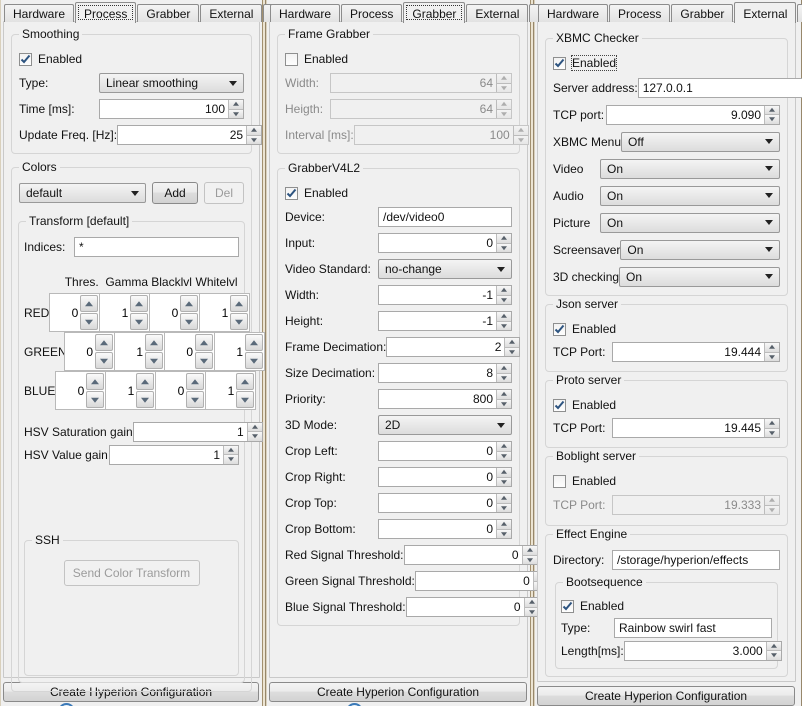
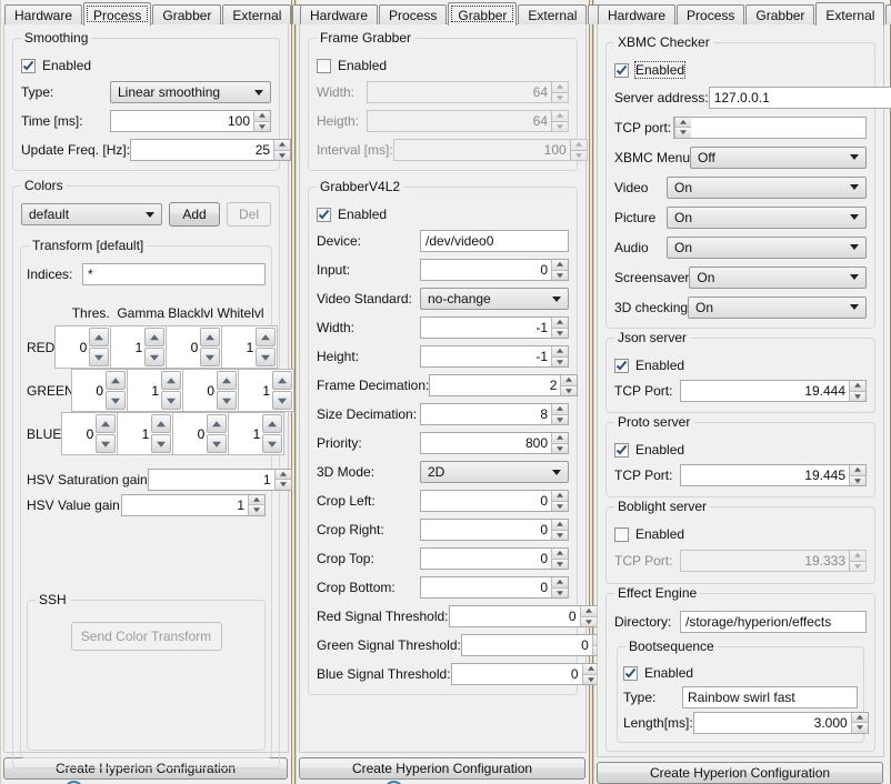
  Hardware
  Process
  Grabber
  External
  Smoothing
  Enabled
  Type:
  Linear smoothing
  Time [ms]:
  100
  Update Freq. [Hz]:
  25
  Colors
  default
  Add
  Del
  Transform [default]
  Indices:
  *
  Thres.
  Gamma
  Blacklvl
  Whitelvl
  RED
  0
  1
  0
  1
  GREEN
  0
  1
  0
  1
  BLUE
  0
  1
  0
  1
  HSV Saturation gain
  1
  HSV Value gain
  1
  SSH
  Send Color Transform
  Create Hyperion Configuration
  Hardware
  Process
  Grabber
  External
  Frame Grabber
  Enabled
  Width:
  64
  Heigth:
  64
  Interval [ms]:
  100
  GrabberV4L2
  Enabled
  Device:
  /dev/video0
  Input:
  0
  Video Standard:
  no-change
  Width:
  -1
  Height:
  -1
  Frame Decimation:
  2
  Size Decimation:
  8
  Priority:
  800
  3D Mode:
  2D
  Crop Left:
  0
  Crop Right:
  0
  Crop Top:
  0
  Crop Bottom:
  0
  Red Signal Threshold:
  0
  Green Signal Threshold:
  0
  Blue Signal Threshold:
  0
  Create Hyperion Configuration
  Hardware
  Process
  Grabber
  External
  XBMC Checker
  Enabled
  Server address:
  127.0.0.1
  TCP port:
- 9.090
  XBMC Menu
  Off
  Video
  On
- Audio
+ Picture
  On
- Picture
+ Audio
  On
  Screensaver
  On
  3D checking
  On
  Json server
  Enabled
  TCP Port:
  19.444
  Proto server
  Enabled
  TCP Port:
  19.445
  Boblight server
  Enabled
  TCP Port:
  19.333
  Effect Engine
  Directory:
  /storage/hyperion/effects
  Bootsequence
  Enabled
  Type:
  Rainbow swirl fast
  Length[ms]:
  3.000
  Create Hyperion Configuration
